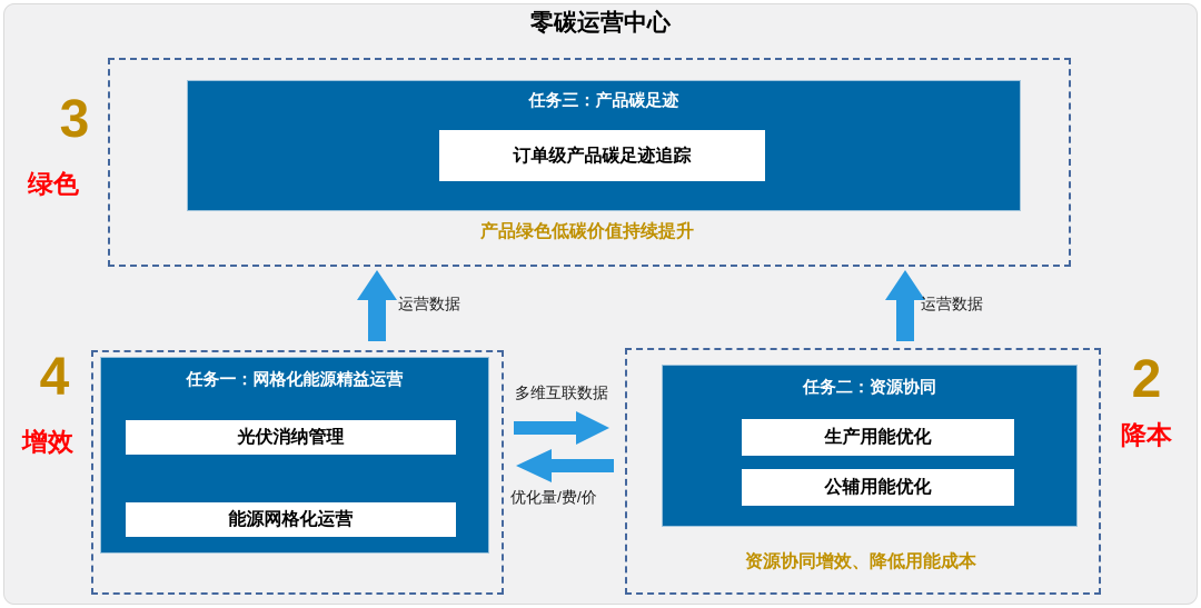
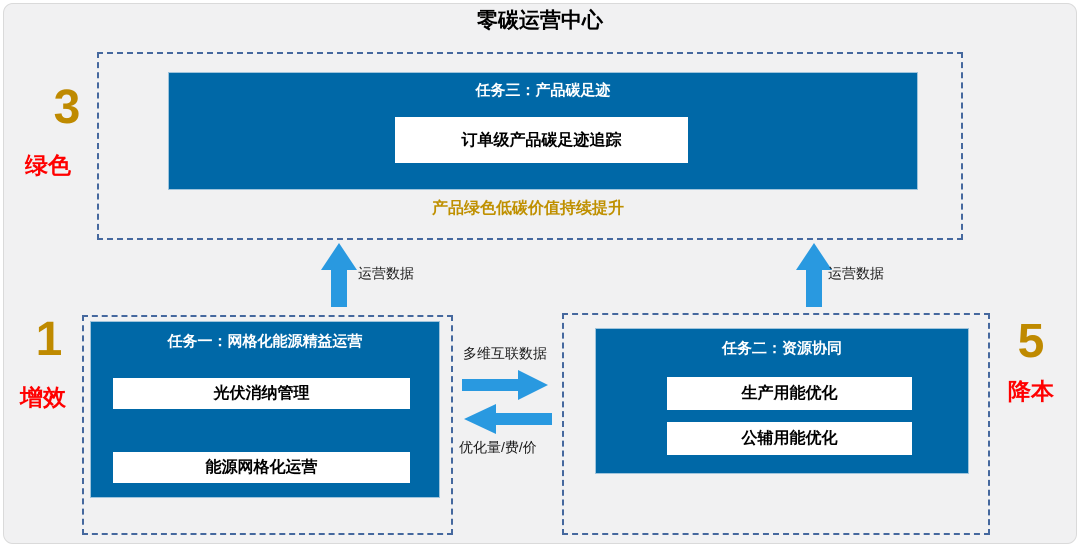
  零碳运营中心
  任务三：产品碳足迹
  订单级产品碳足迹追踪
  产品绿色低碳价值持续提升
  3
  绿色
  运营数据
  运营数据
  任务一：网格化能源精益运营
  光伏消纳管理
  能源网格化运营
- 4
+ 1
  增效
  任务二：资源协同
  生产用能优化
  公辅用能优化
- 资源协同增效、降低用能成本
- 2
+ 5
  降本
  多维互联数据
  优化量/费/价
